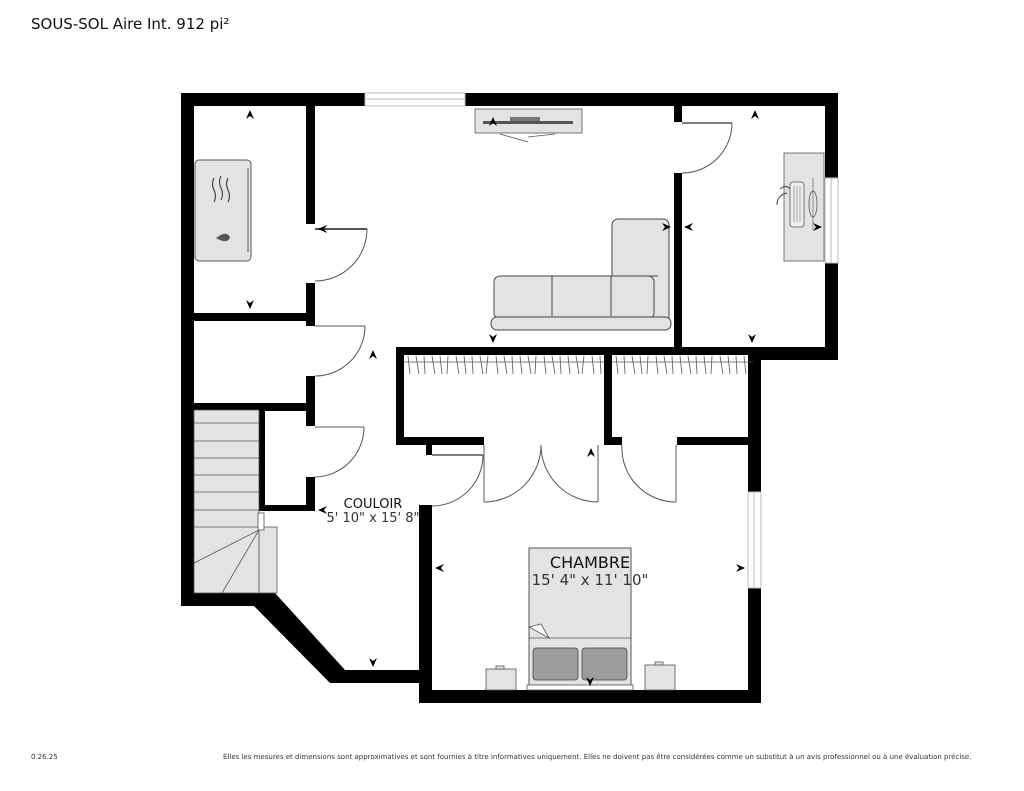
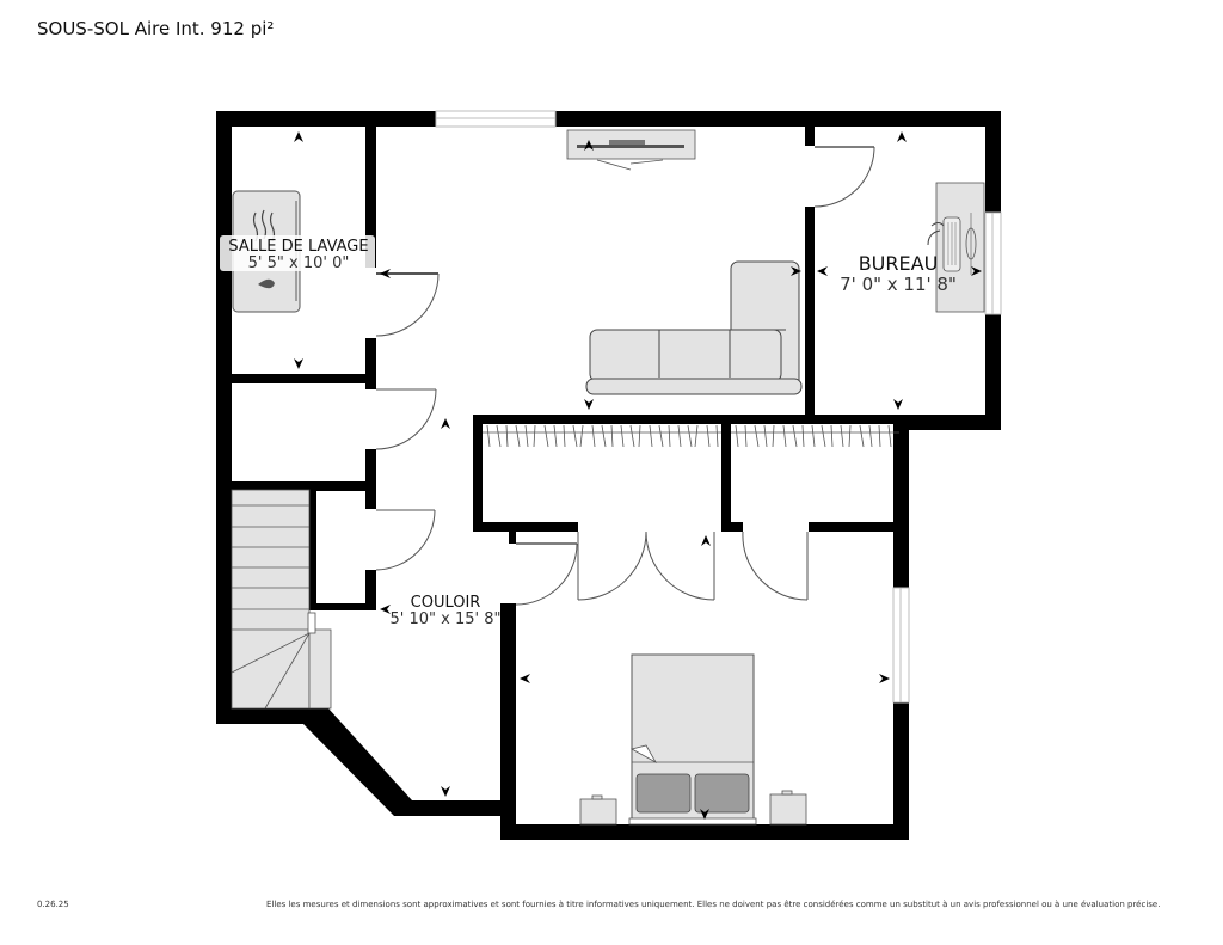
  SOUS-SOL Aire Int. 912 pi²
+ SALLE DE LAVAGE
+ 5' 5" x 10' 0"
+ BUREAU
+ 7' 0" x 11' 8"
  COULOIR
  5' 10" x 15' 8"
- CHAMBRE
- 15' 4" x 11' 10"
  0.26.25
  Elles les mesures et dimensions sont approximatives et sont fournies à titre informatives uniquement. Elles ne doivent pas être considérées comme un substitut à un avis professionnel ou à une évaluation précise.
